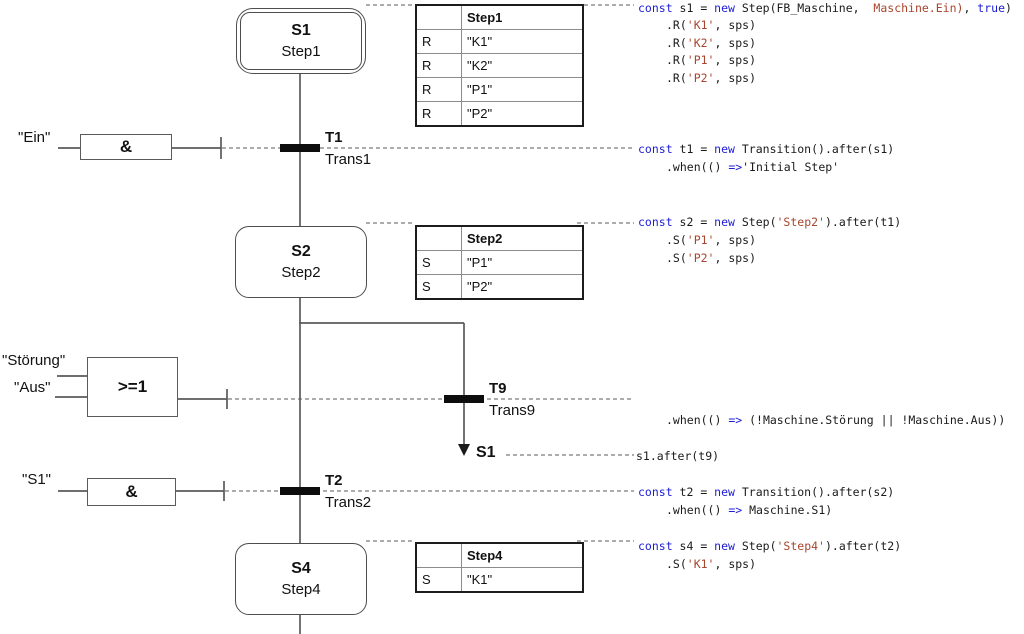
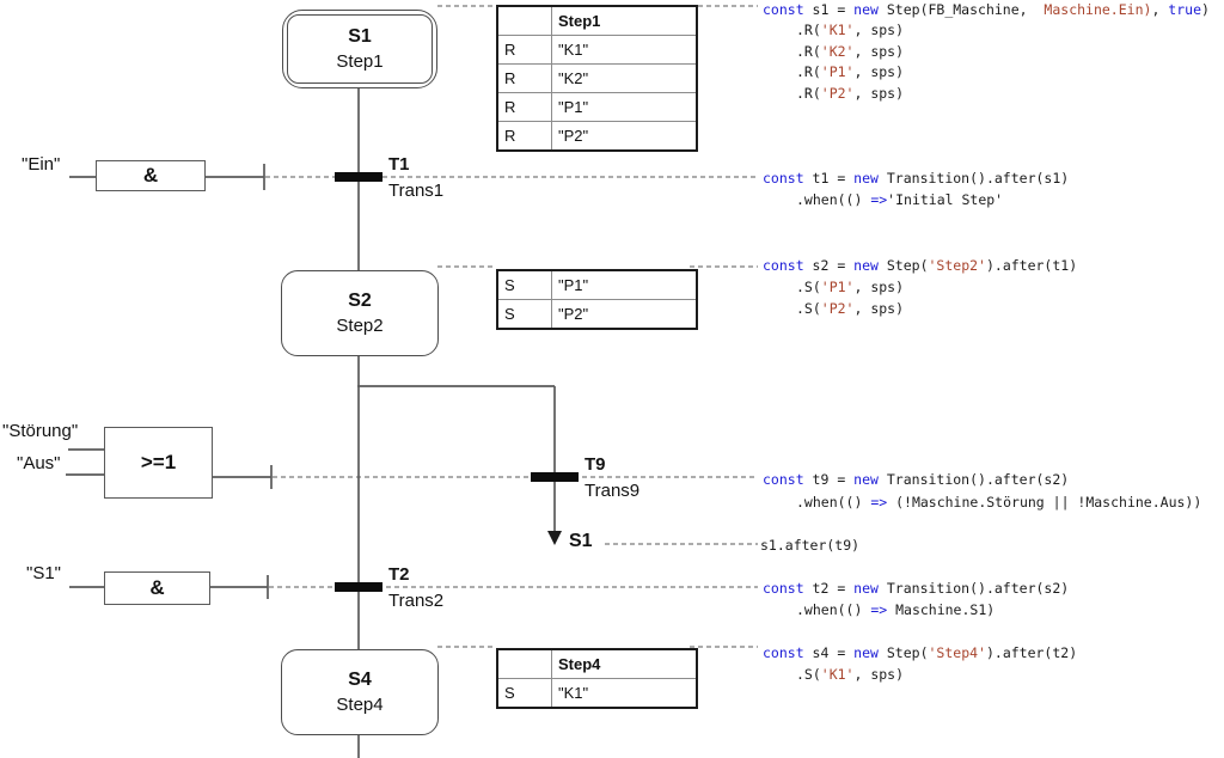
  S1
  Step1
  S2
  Step2
  S4
  Step4
  "Ein"
  &
  "Störung"
  "Aus"
  >=1
  "S1"
  &
  T1
  Trans1
  T9
  Trans9
  T2
  Trans2
  S1
  	Step1
  R	"K1"
  R	"K2"
  R	"P1"
  R	"P2"
- 	Step2
  S	"P1"
  S	"P2"
  	Step4
  S	"K1"
  const s1 = new Step(FB_Maschine, Maschine.Ein), true)
  .R('K1', sps)
  .R('K2', sps)
  .R('P1', sps)
  .R('P2', sps)
  const t1 = new Transition().after(s1)
  .when(() =>'Initial Step'
  const s2 = new Step('Step2').after(t1)
  .S('P1', sps)
  .S('P2', sps)
+ const t9 = new Transition().after(s2)
  .when(() => (!Maschine.Störung || !Maschine.Aus))
  s1.after(t9)
  const t2 = new Transition().after(s2)
  .when(() => Maschine.S1)
  const s4 = new Step('Step4').after(t2)
  .S('K1', sps)
